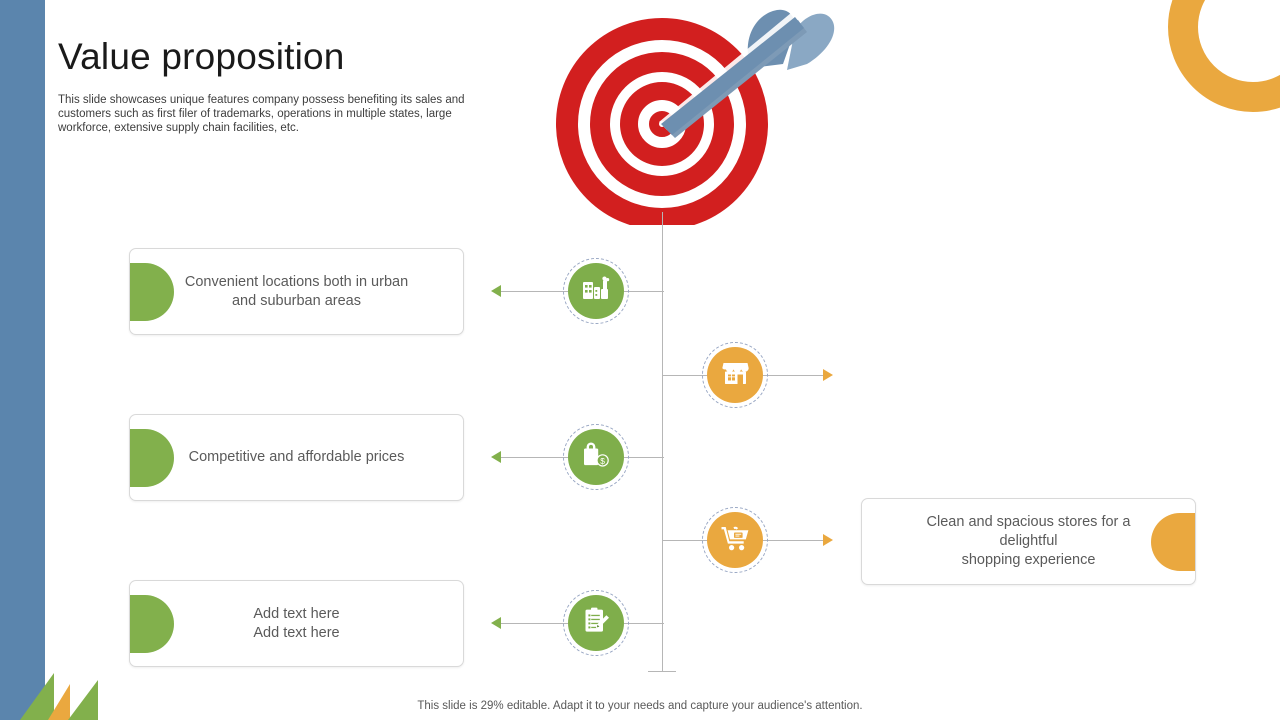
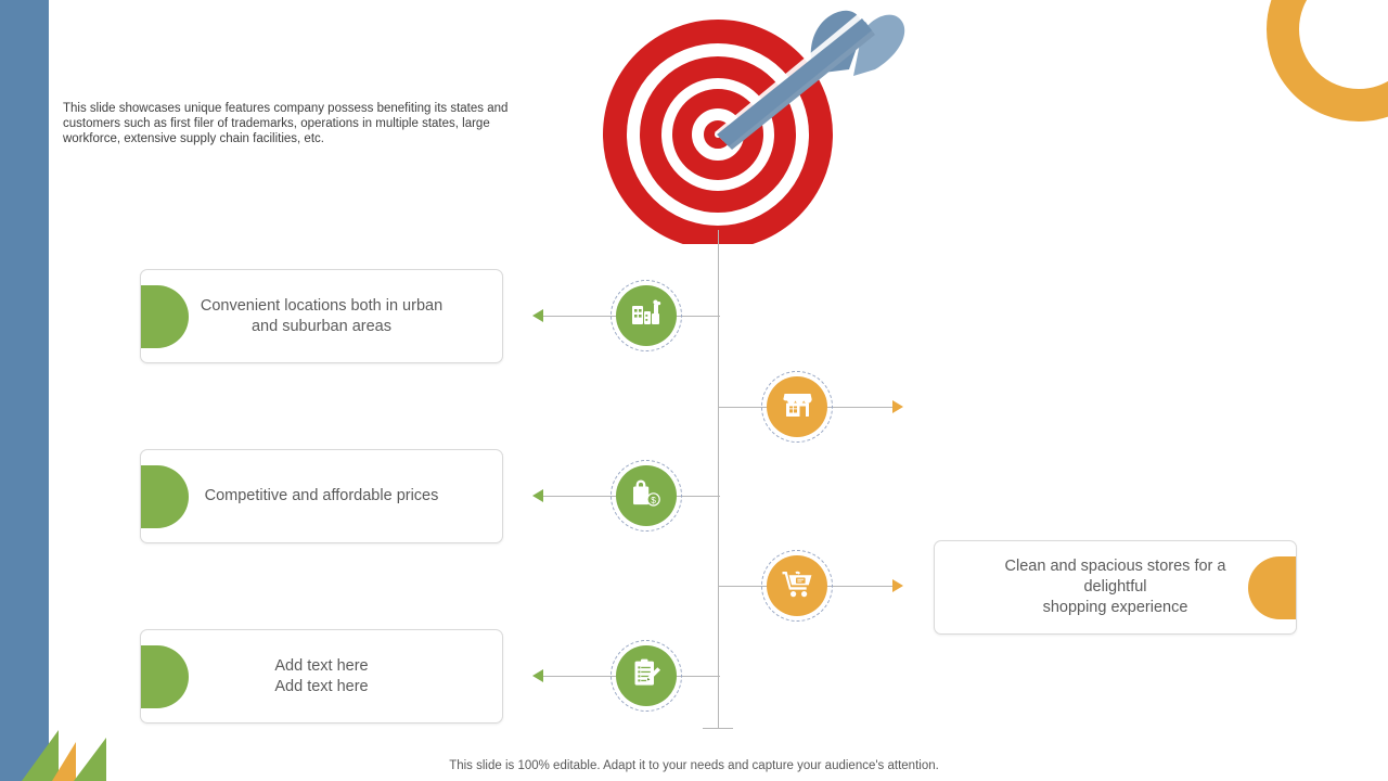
- Value proposition
- This slide showcases unique features company possess benefiting its sales and customers such as first filer of trademarks, operations in multiple states, large workforce, extensive supply chain facilities, etc.
+ This slide showcases unique features company possess benefiting its states and customers such as first filer of trademarks, operations in multiple states, large workforce, extensive supply chain facilities, etc.
  $
  Convenient locations both in urban
  and suburban areas
  Competitive and affordable prices
  Add text here
  Add text here
  Clean and spacious stores for a
  delightful
  shopping experience
- This slide is 29% editable. Adapt it to your needs and capture your audience's attention.
+ This slide is 100% editable. Adapt it to your needs and capture your audience's attention.
